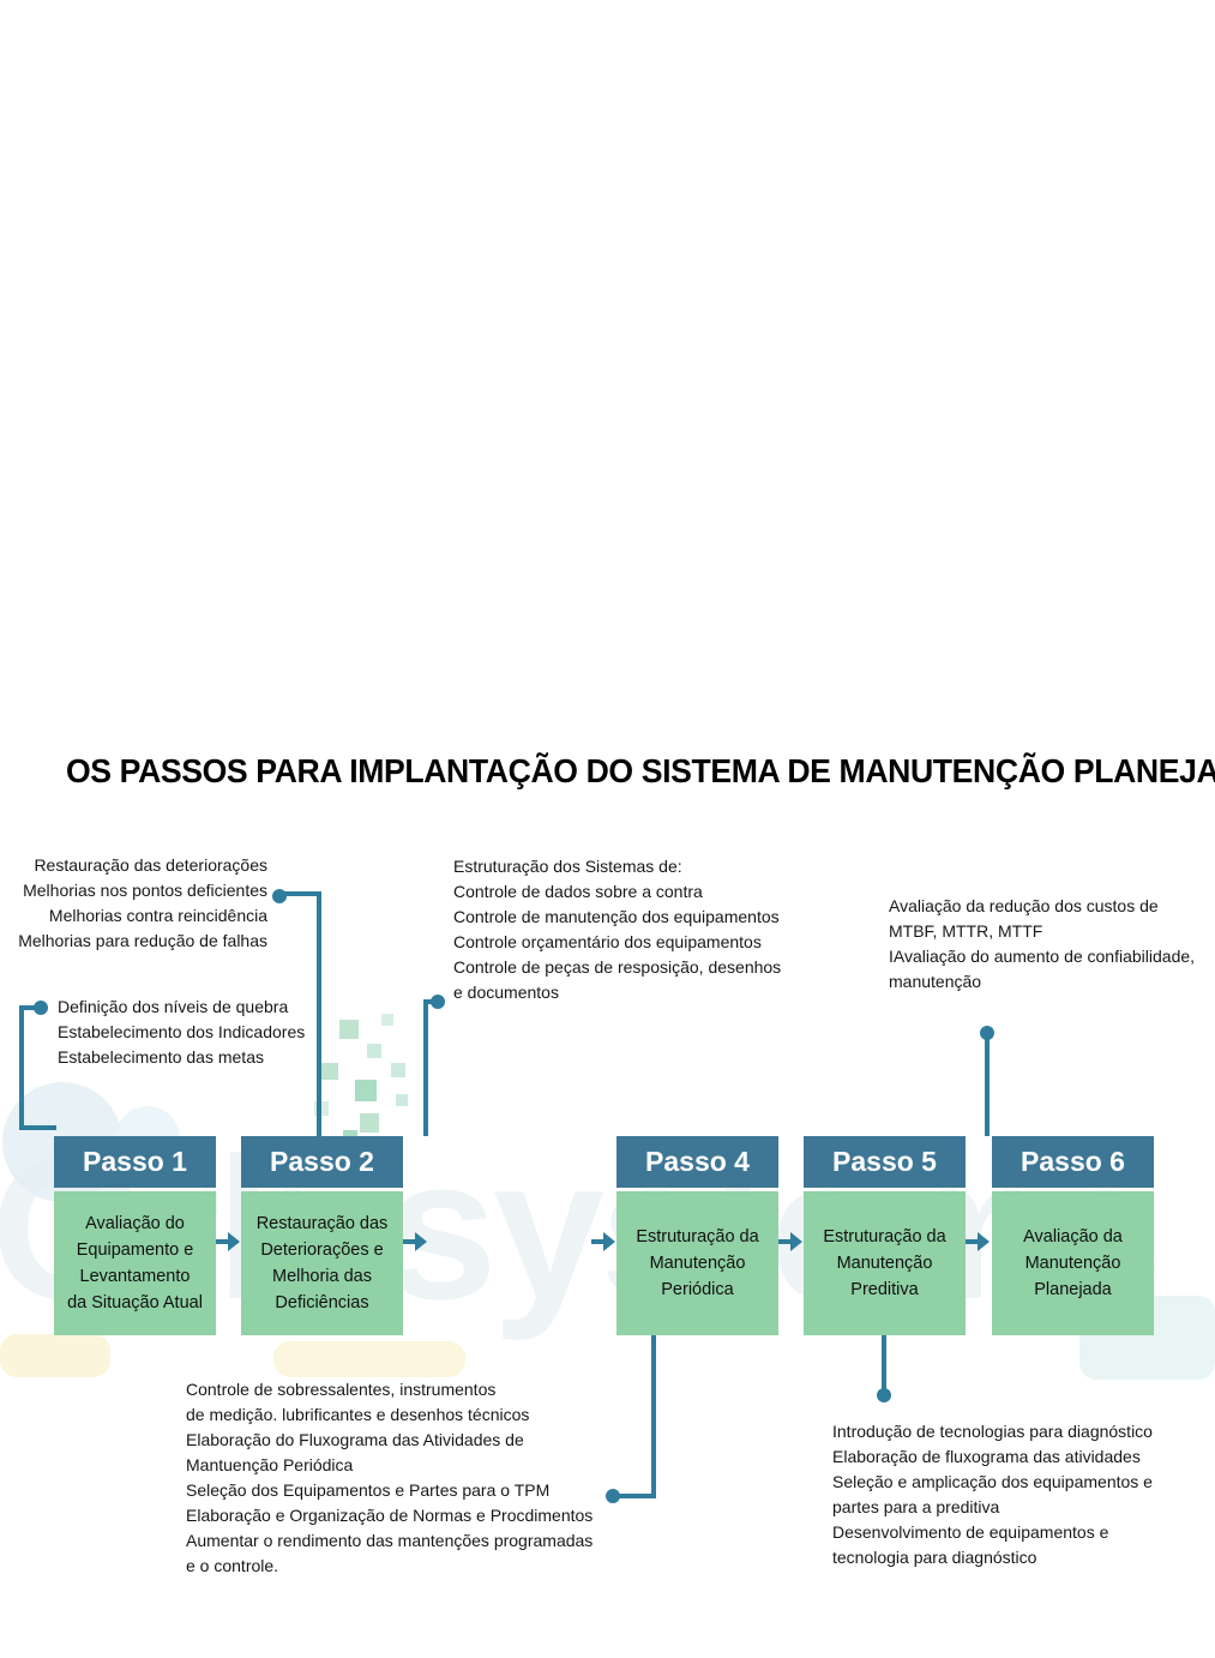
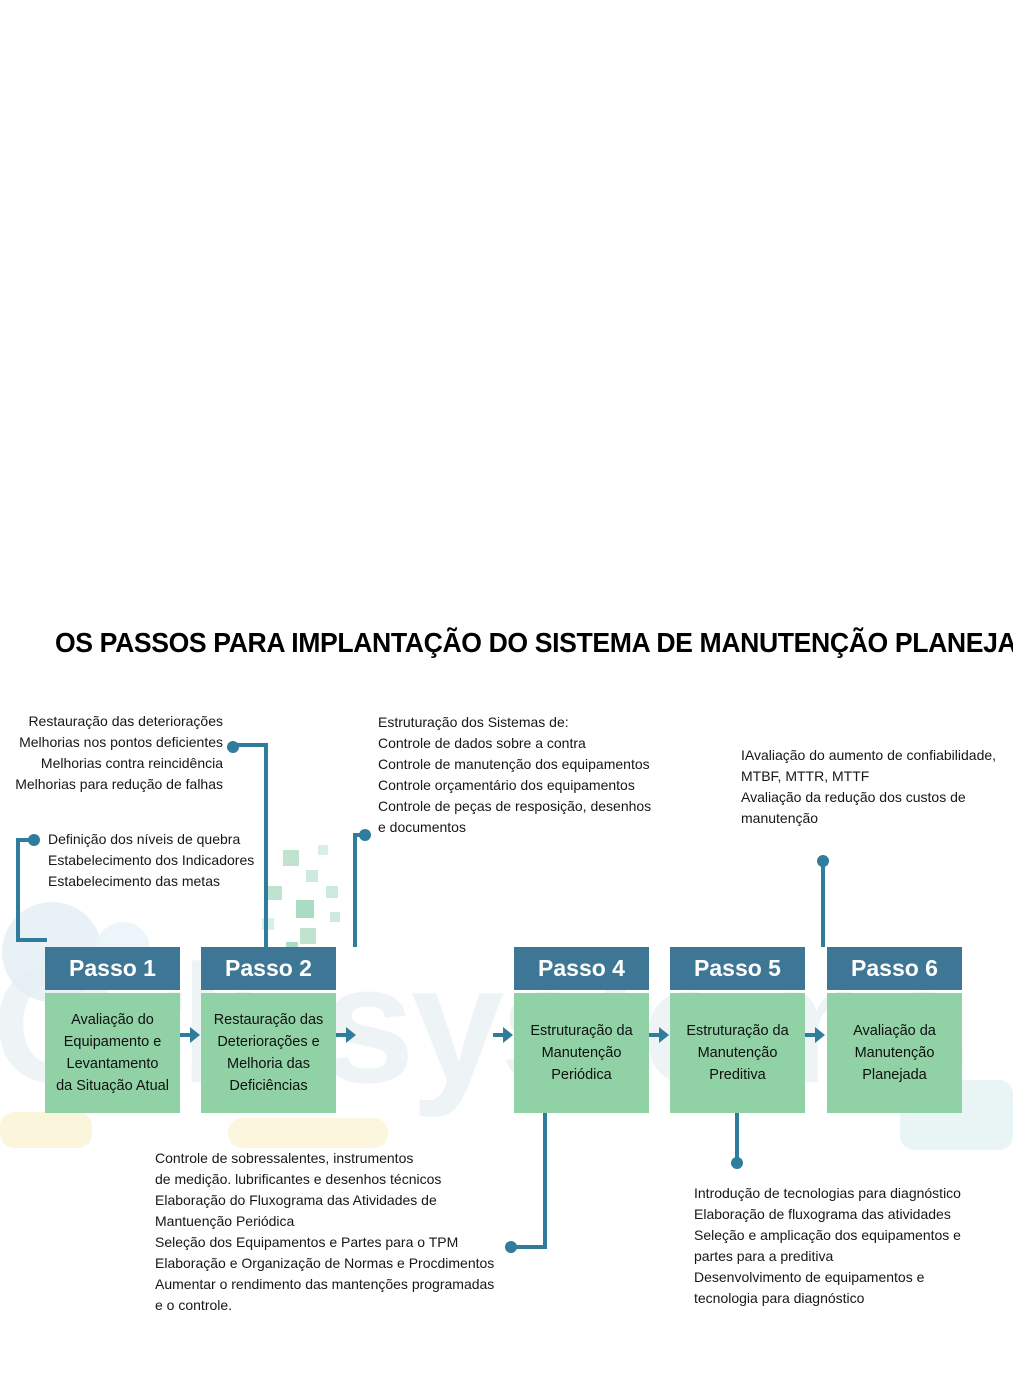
  OS PASSOS PARA IMPLANTAÇÃO DO SISTEMA DE MANUTENÇÃO PLANEJA
  Restauração das deteriorações
  Melhorias nos pontos deficientes
  Melhorias contra reincidência
  Melhorias para redução de falhas
  Definição dos níveis de quebra
  Estabelecimento dos Indicadores
  Estabelecimento das metas
  Estruturação dos Sistemas de:
  Controle de dados sobre a contra
  Controle de manutenção dos equipamentos
  Controle orçamentário dos equipamentos
  Controle de peças de resposição, desenhos
  e documentos
- Avaliação da redução dos custos de
+ IAvaliação do aumento de confiabilidade,
  MTBF, MTTR, MTTF
- IAvaliação do aumento de confiabilidade,
+ Avaliação da redução dos custos de
  manutenção
  Controle de sobressalentes, instrumentos
  de medição. lubrificantes e desenhos técnicos
  Elaboração do Fluxograma das Atividades de
  Mantuenção Periódica
  Seleção dos Equipamentos e Partes para o TPM
  Elaboração e Organização de Normas e Procdimentos
  Aumentar o rendimento das mantenções programadas
  e o controle.
  Introdução de tecnologias para diagnóstico
  Elaboração de fluxograma das atividades
  Seleção e amplicação dos equipamentos e
  partes para a preditiva
  Desenvolvimento de equipamentos e
  tecnologia para diagnóstico
  Passo 1
  Avaliação do
  Equipamento e
  Levantamento
  da Situação Atual
  Passo 2
  Restauração das
  Deteriorações e
  Melhoria das
  Deficiências
  Passo 4
  Estruturação da
  Manutenção
  Periódica
  Passo 5
  Estruturação da
  Manutenção
  Preditiva
  Passo 6
  Avaliação da
  Manutenção
  Planejada
